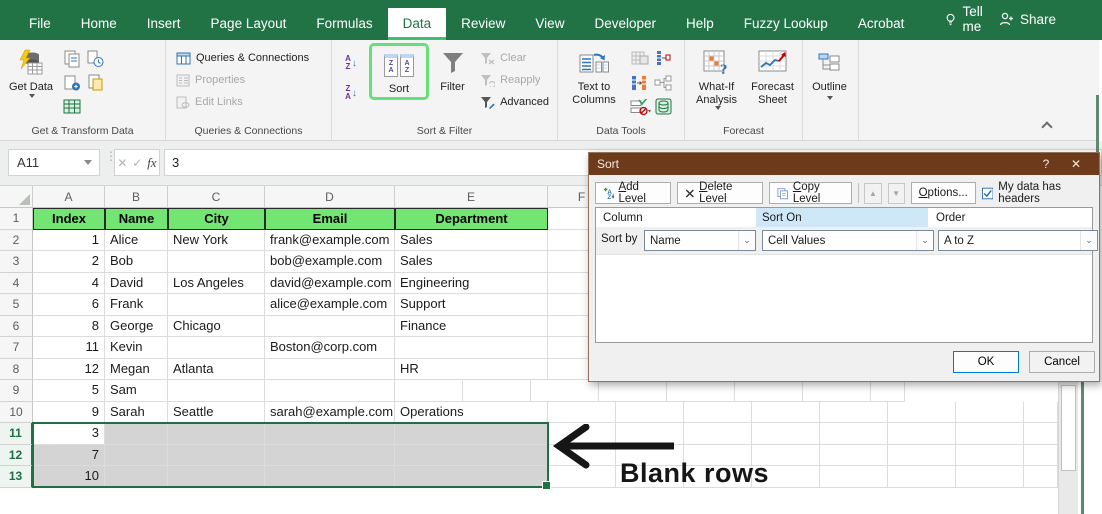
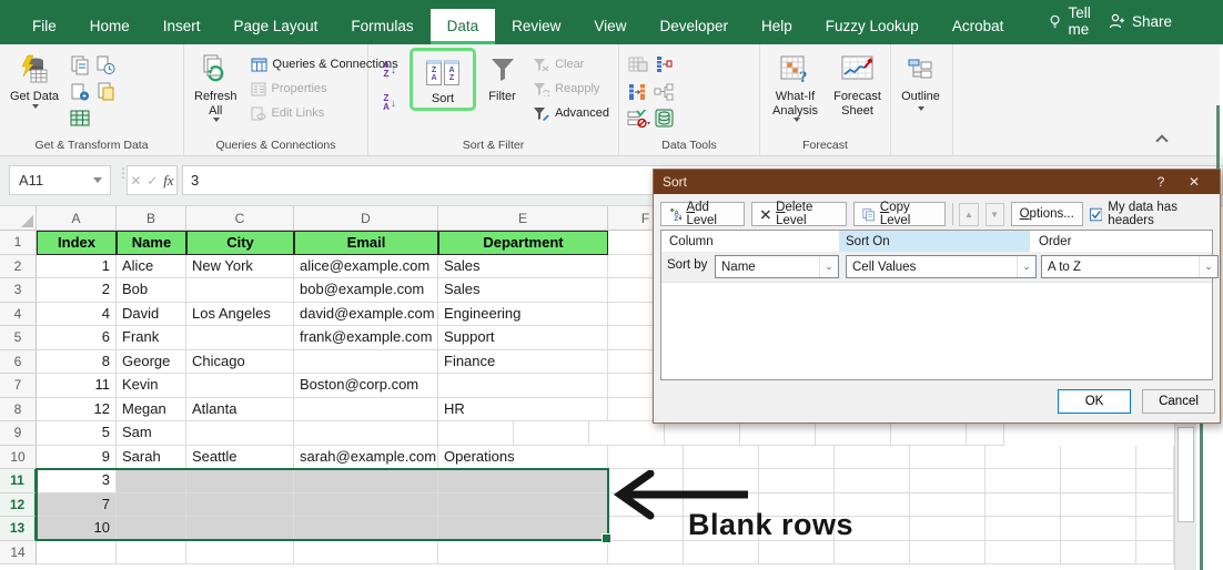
  File
  Home
  Insert
  Page Layout
  Formulas
  Data
  Review
  View
  Developer
  Help
  Fuzzy Lookup
  Acrobat
  Tell me
  Share
  Get Data
  Get & Transform Data
+ Refresh All
  Queries & Connections
  Properties
  Edit Links
  Queries & Connections
  A
  Z
  ↓
  Z
  A
  ↓
  Sort
  Filter
  Clear
  Reapply
  Advanced
  Sort & Filter
- Text to Columns
  Data Tools
  ?
  What-If Analysis
  Forecast Sheet
  Forecast
  Outline
  A11
  ⋮
  ✕
  ✓
  fx
  3
  A
  B
  C
  D
  E
  F
  1
  Index
  Name
  City
  Email
  Department
  2
  1
  Alice
  New York
- frank@example.com
+ alice@example.com
  Sales
  3
  2
  Bob
  bob@example.com
  Sales
  4
  4
  David
  Los Angeles
  david@example.com
  Engineering
  5
  6
  Frank
- alice@example.com
+ frank@example.com
  Support
  6
  8
  George
  Chicago
  Finance
  7
  11
  Kevin
  Boston@corp.com
  8
  12
  Megan
  Atlanta
  HR
  9
  5
  Sam
  10
  9
  Sarah
  Seattle
  sarah@example.com
  Operations
  11
  3
  12
  7
  13
  10
+ 14
  Blank rows
  Sort
  ?
  ✕
  Add Level
  Delete Level
  Copy Level
  ▲
  ▼
  Options...
  My data has headers
  Column
  Sort On
  Order
  Sort by
  Name
  ⌄
  Cell Values
  ⌄
  A to Z
  ⌄
  OK
  Cancel
